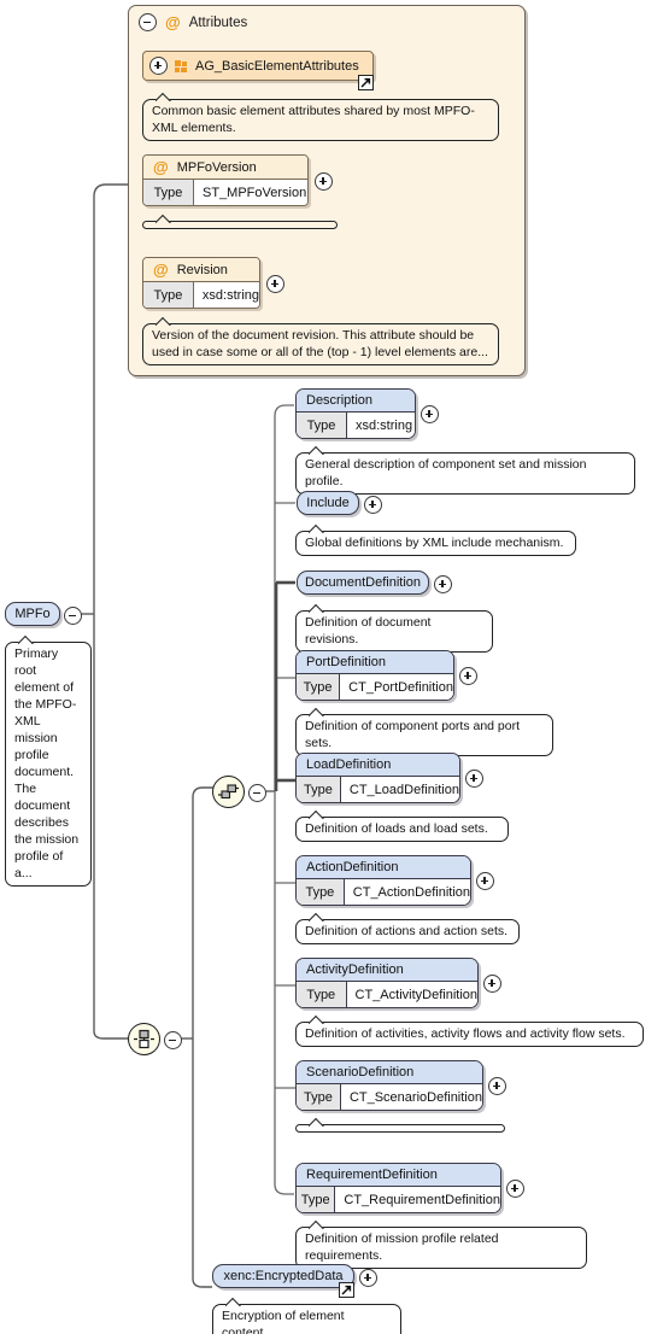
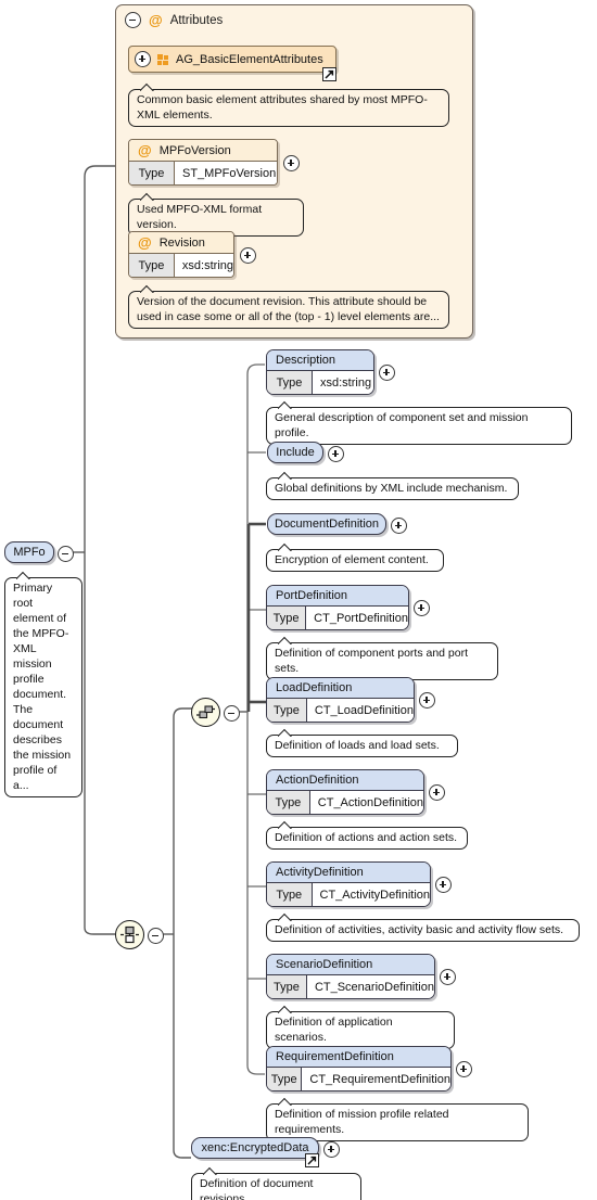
  @
  Attributes
  AG_BasicElementAttributes
  Common basic element attributes shared by most MPFO-XML elements.
  @
  MPFoVersion
  Type
  ST_MPFoVersion
+ Used MPFO-XML format version.
  @
  Revision
  Type
  xsd:string
  Version of the document revision. This attribute should be used in case some or all of the (top - 1) level elements are...
  MPFo
  Primary root element of the MPFO-XML mission profile document. The document describes the mission profile of a...
  Description
  Type
  xsd:string
  General description of component set and mission profile.
  Include
  Global definitions by XML include mechanism.
  DocumentDefinition
- Definition of document revisions.
+ Encryption of element content.
  PortDefinition
  Type
  CT_PortDefinition
  Definition of component ports and port sets.
  LoadDefinition
  Type
  CT_LoadDefinition
  Definition of loads and load sets.
  ActionDefinition
  Type
  CT_ActionDefinition
  Definition of actions and action sets.
  ActivityDefinition
  Type
  CT_ActivityDefinition
- Definition of activities, activity flows and activity flow sets.
+ Definition of activities, activity basic and activity flow sets.
  ScenarioDefinition
  Type
  CT_ScenarioDefinition
+ Definition of application scenarios.
  RequirementDefinition
  Type
  CT_RequirementDefinition
  Definition of mission profile related requirements.
  xenc:EncryptedData
- Encryption of element content.
+ Definition of document revisions.
